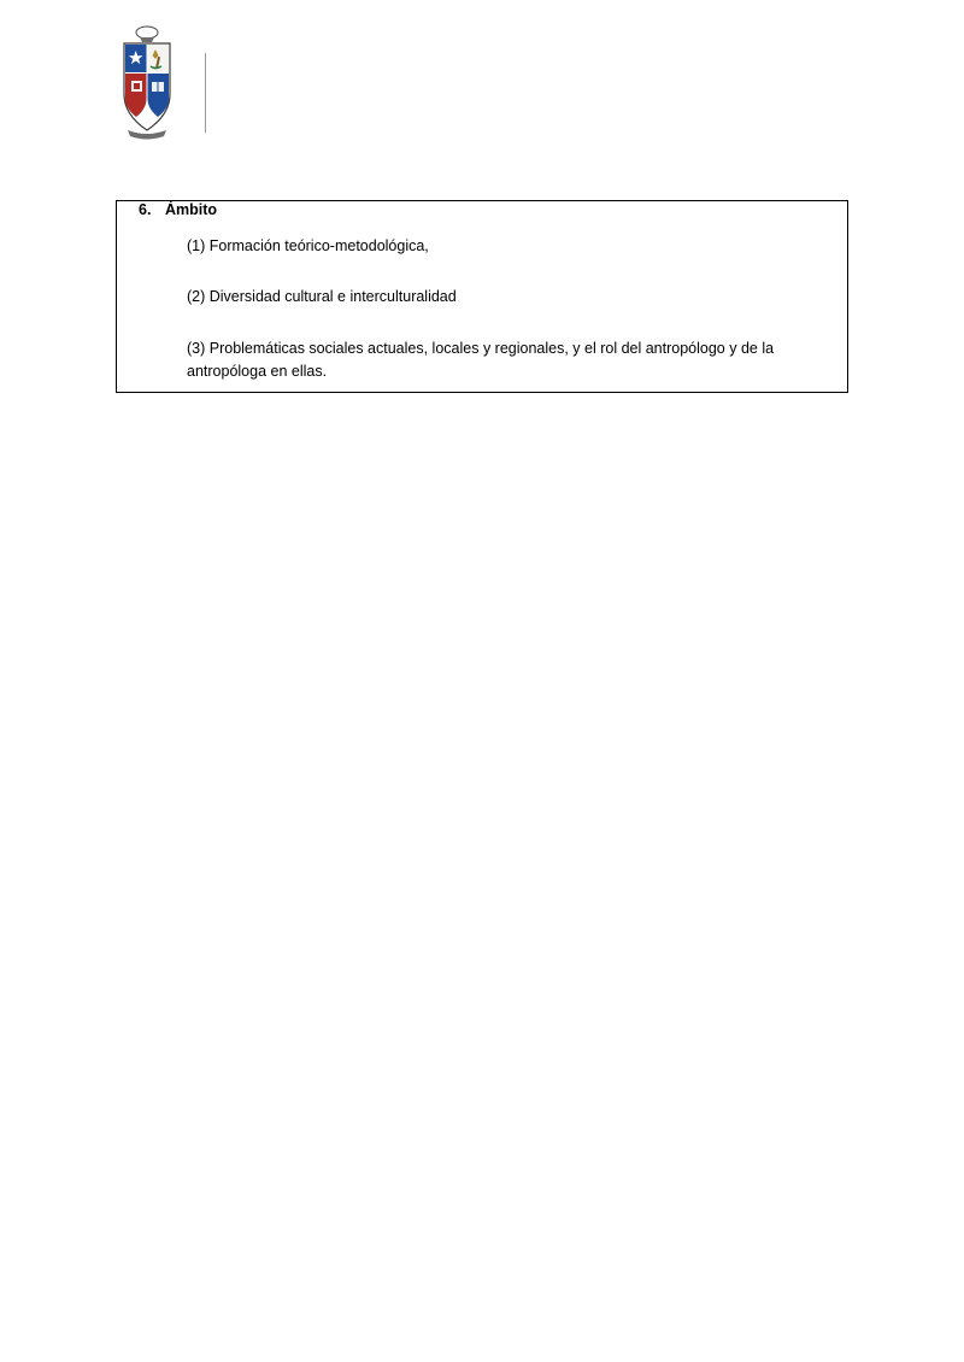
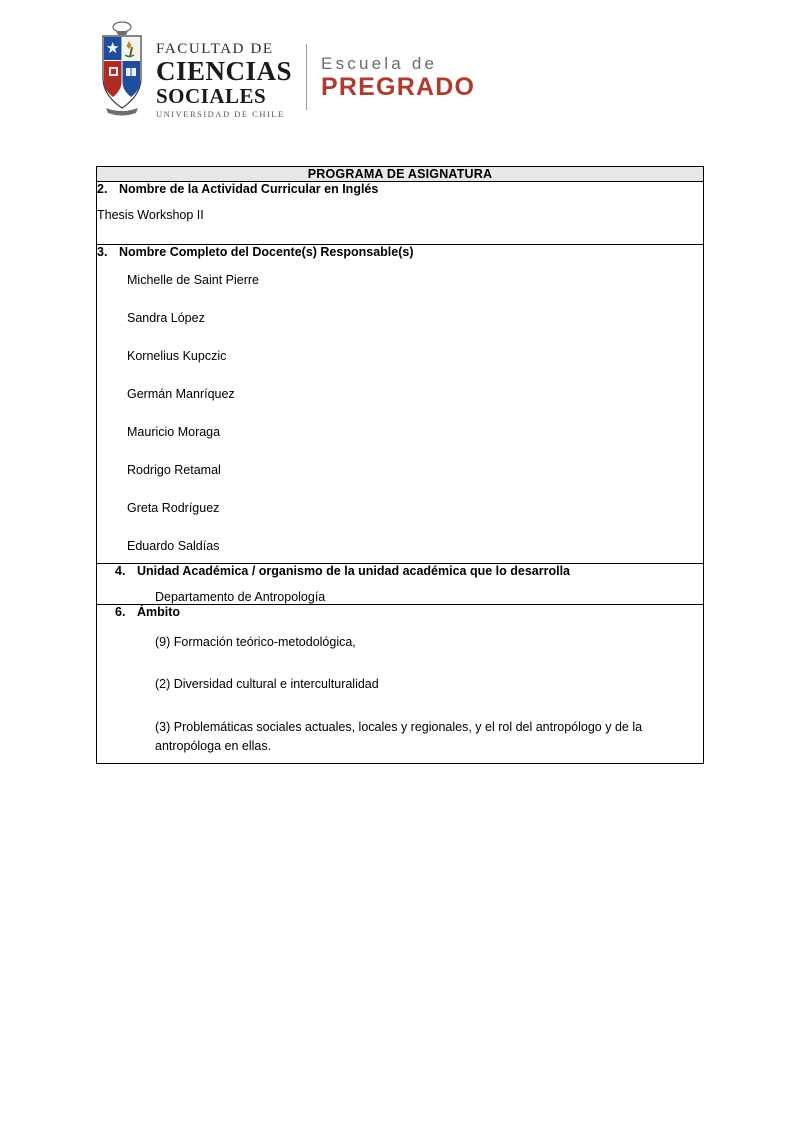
+ FACULTAD DE
+ CIENCIAS
+ SOCIALES
+ UNIVERSIDAD DE CHILE
+ Escuela de
+ PREGRADO
+ PROGRAMA DE ASIGNATURA
+ 2. Nombre de la Actividad Curricular en Inglés Thesis Workshop II
+ 3. Nombre Completo del Docente(s) Responsable(s) Michelle de Saint Pierre Sandra López Kornelius Kupczic Germán Manríquez Mauricio Moraga Rodrigo Retamal Greta Rodríguez Eduardo Saldías
+ 4. Unidad Académica / organismo de la unidad académica que lo desarrolla Departamento de Antropología
- 6. Ámbito (1) Formación teórico-metodológica, (2) Diversidad cultural e interculturalidad (3) Problemáticas sociales actuales, locales y regionales, y el rol del antropólogo y de la antropóloga en ellas.
+ 6. Ámbito (9) Formación teórico-metodológica, (2) Diversidad cultural e interculturalidad (3) Problemáticas sociales actuales, locales y regionales, y el rol del antropólogo y de la antropóloga en ellas.
